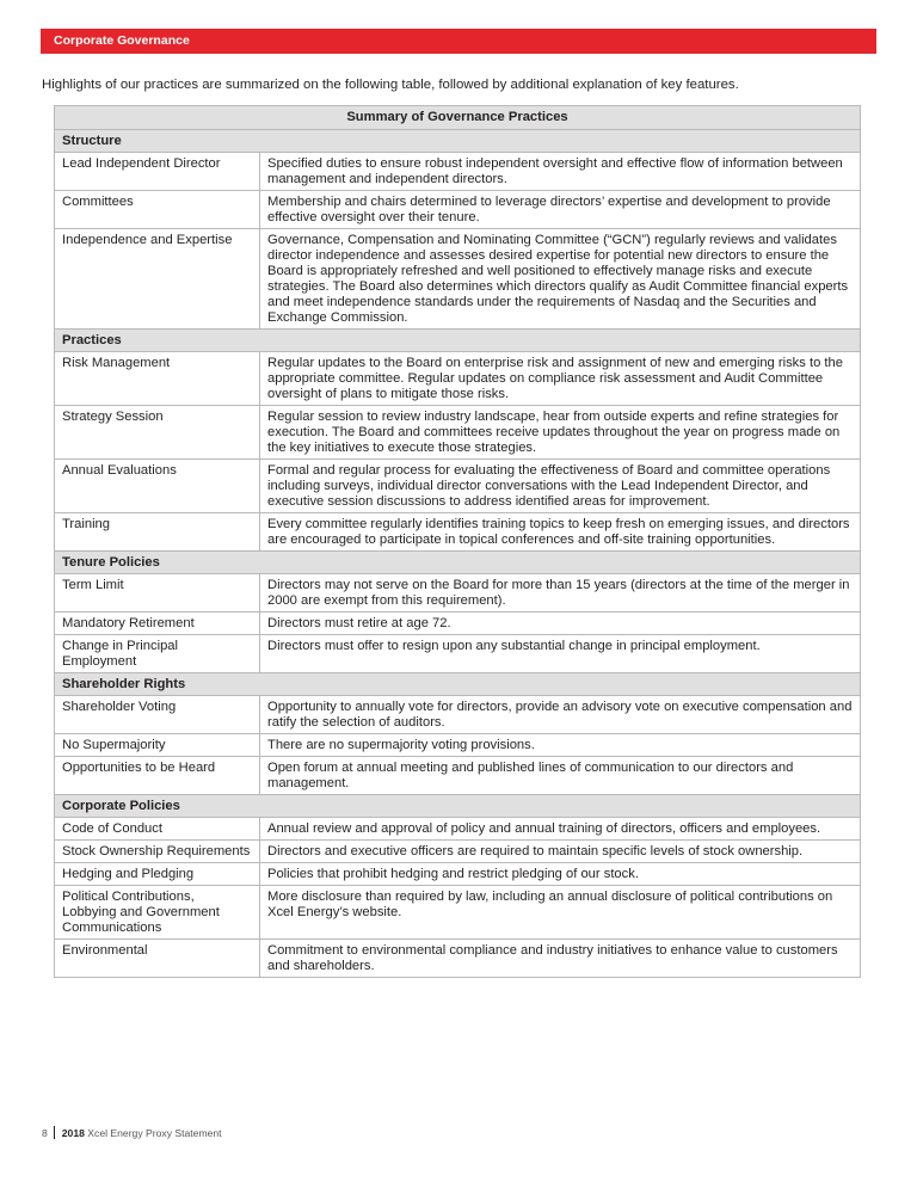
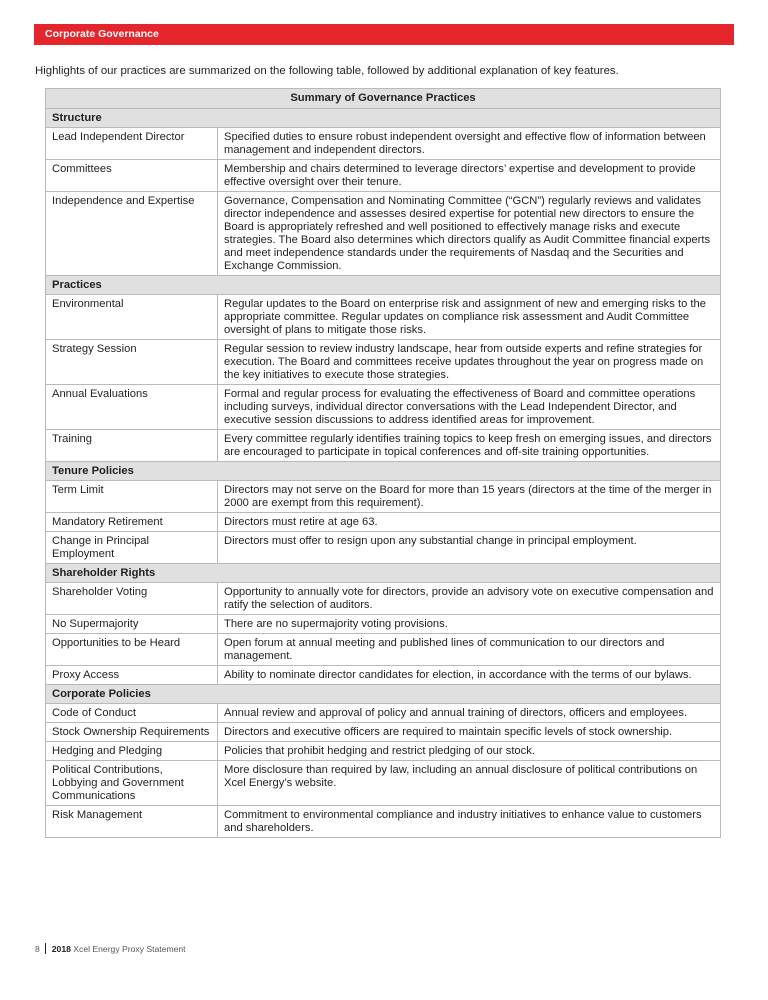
  Corporate Governance
  Highlights of our practices are summarized on the following table, followed by additional explanation of key features.
  Summary of Governance Practices
  Structure
  Lead Independent Director	Specified duties to ensure robust independent oversight and effective flow of information between management and independent directors.
  Committees	Membership and chairs determined to leverage directors’ expertise and development to provide effective oversight over their tenure.
  Independence and Expertise	Governance, Compensation and Nominating Committee (“GCN”) regularly reviews and validates director independence and assesses desired expertise for potential new directors to ensure the Board is appropriately refreshed and well positioned to effectively manage risks and execute strategies. The Board also determines which directors qualify as Audit Committee financial experts and meet independence standards under the requirements of Nasdaq and the Securities and Exchange Commission.
  Practices
- Risk Management	Regular updates to the Board on enterprise risk and assignment of new and emerging risks to the appropriate committee. Regular updates on compliance risk assessment and Audit Committee oversight of plans to mitigate those risks.
+ Environmental	Regular updates to the Board on enterprise risk and assignment of new and emerging risks to the appropriate committee. Regular updates on compliance risk assessment and Audit Committee oversight of plans to mitigate those risks.
  Strategy Session	Regular session to review industry landscape, hear from outside experts and refine strategies for execution. The Board and committees receive updates throughout the year on progress made on the key initiatives to execute those strategies.
  Annual Evaluations	Formal and regular process for evaluating the effectiveness of Board and committee operations including surveys, individual director conversations with the Lead Independent Director, and executive session discussions to address identified areas for improvement.
  Training	Every committee regularly identifies training topics to keep fresh on emerging issues, and directors are encouraged to participate in topical conferences and off-site training opportunities.
  Tenure Policies
  Term Limit	Directors may not serve on the Board for more than 15 years (directors at the time of the merger in 2000 are exempt from this requirement).
- Mandatory Retirement	Directors must retire at age 72.
+ Mandatory Retirement	Directors must retire at age 63.
  Change in Principal Employment	Directors must offer to resign upon any substantial change in principal employment.
  Shareholder Rights
  Shareholder Voting	Opportunity to annually vote for directors, provide an advisory vote on executive compensation and ratify the selection of auditors.
  No Supermajority	There are no supermajority voting provisions.
  Opportunities to be Heard	Open forum at annual meeting and published lines of communication to our directors and management.
+ Proxy Access	Ability to nominate director candidates for election, in accordance with the terms of our bylaws.
  Corporate Policies
  Code of Conduct	Annual review and approval of policy and annual training of directors, officers and employees.
  Stock Ownership Requirements	Directors and executive officers are required to maintain specific levels of stock ownership.
  Hedging and Pledging	Policies that prohibit hedging and restrict pledging of our stock.
  Political Contributions, Lobbying and Government Communications	More disclosure than required by law, including an annual disclosure of political contributions on Xcel Energy’s website.
- Environmental	Commitment to environmental compliance and industry initiatives to enhance value to customers and shareholders.
+ Risk Management	Commitment to environmental compliance and industry initiatives to enhance value to customers and shareholders.
  8 2018 Xcel Energy Proxy Statement
